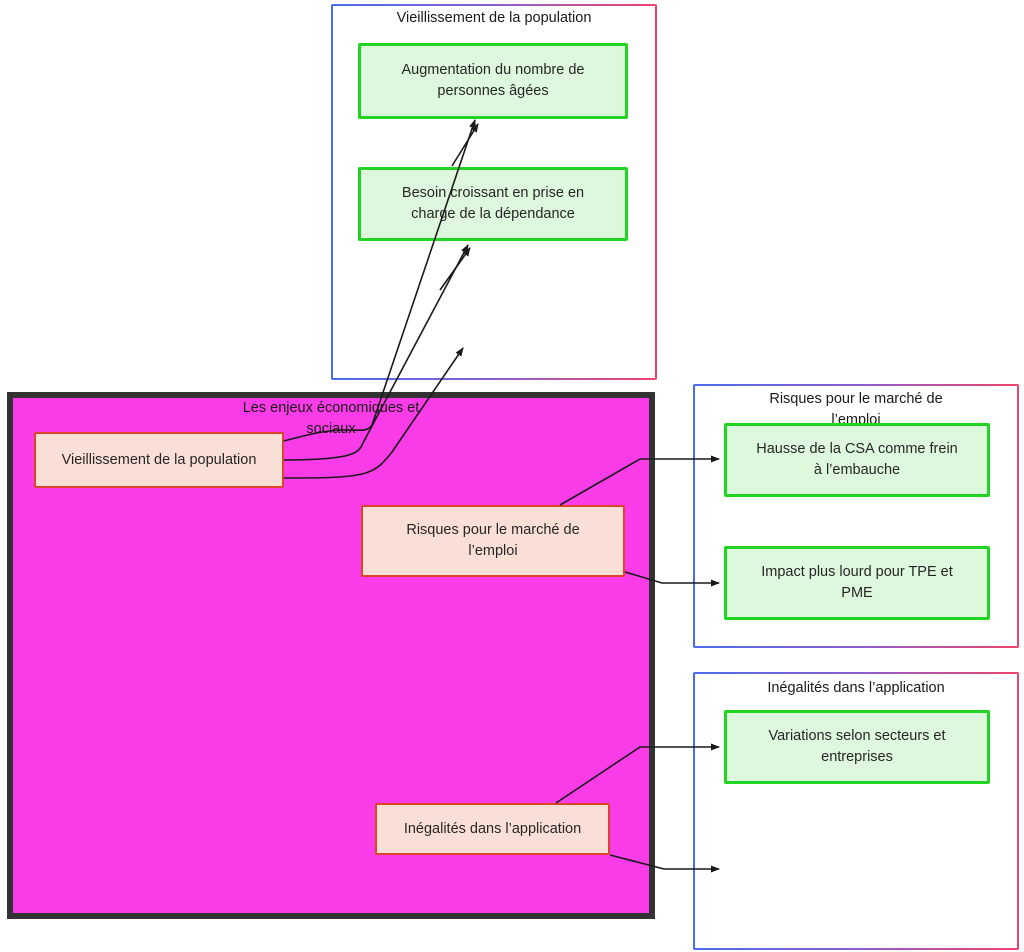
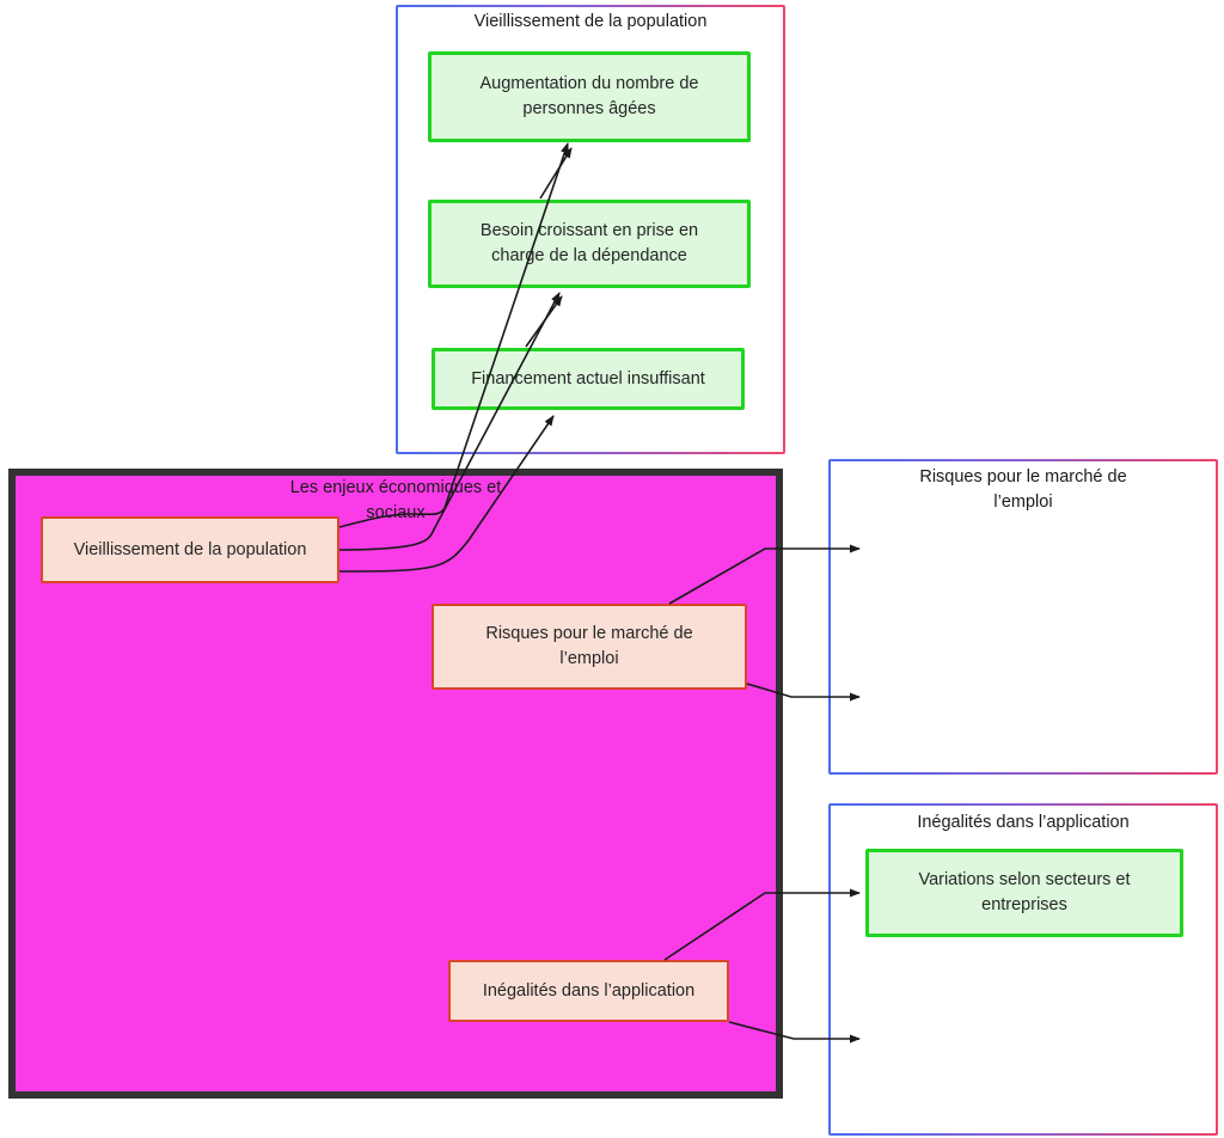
  Vieillissement de la population
  Augmentation du nombre de
  personnes âgées
  Besoin croissant en prise en
  chare de la dépendance
+ Financement actuel insuffisant
  Risques pour le marché de
  l’emploi
- Hausse de la CSA comme frein
- à l’embauche
- Impact plus lourd pour TPE et
- PME
  Inégalités dans l’application
  Variations selon secteurs et
  entreprises
  Les enjeux économiques et
  sociaux
  Vieillissement de la population
  Risques pour le marché de
  l’emploi
  Inégalités dans l’application
